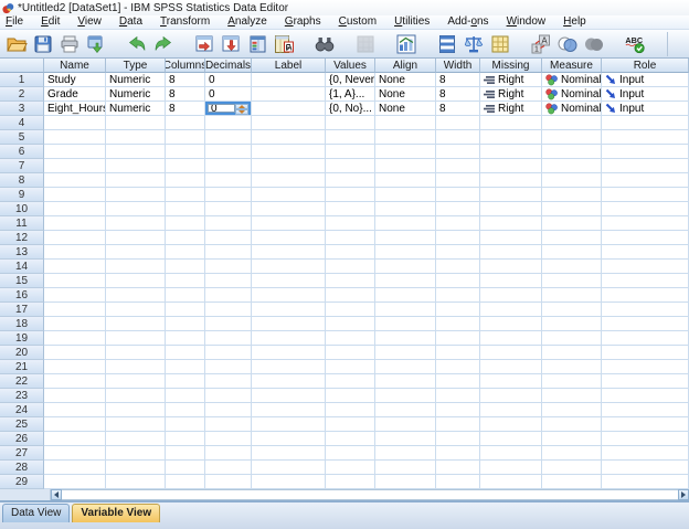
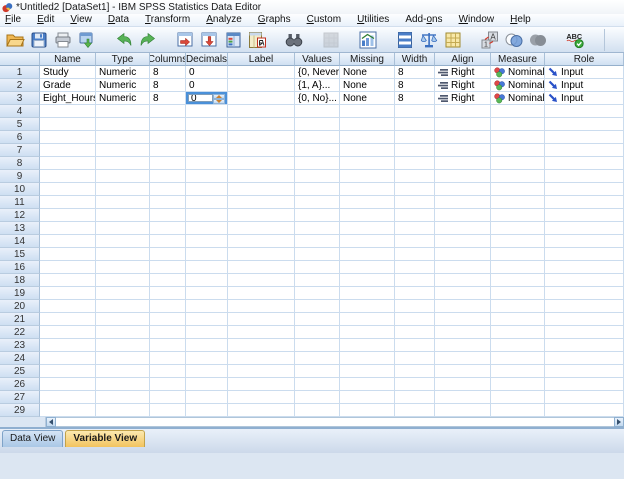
  *Untitled2 [DataSet1] - IBM SPSS Statistics Data Editor
  File
  Edit
  View
  Data
  Transform
  Analyze
  Graphs
  Custom
  Utilities
  Add-ons
  Window
  Help
  A
  ABC
  Name
  Type
  Columns
  Decimals
  Label
  Values
- Align
+ Missing
  Width
- Missing
+ Align
  Measure
  Role
  1
  Study
  Numeric
  8
  0
  None
  8
  Right
  Nominal
  Input
  2
  Grade
  Numeric
  8
  0
  {1, A}...
  None
  8
  Right
  Nominal
  Input
  3
  Eight_Hour
  Numeric
  8
  0
  {0, No}...
  None
  8
  Right
  Nominal
  Input
  4
  5
  6
  7
  8
  9
  10
  11
  12
  13
  14
  15
  16
- 17
  18
  19
  20
  21
  22
  23
  24
  25
  26
  27
- 28
  29
  Data View
  Variable View
